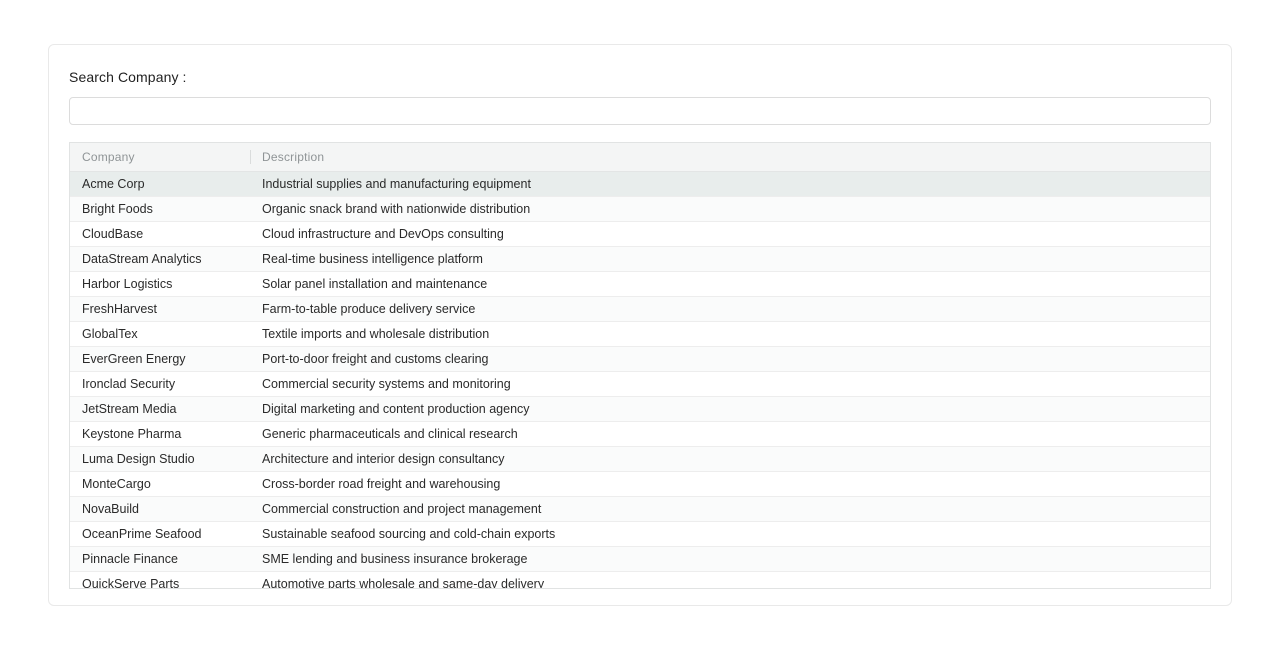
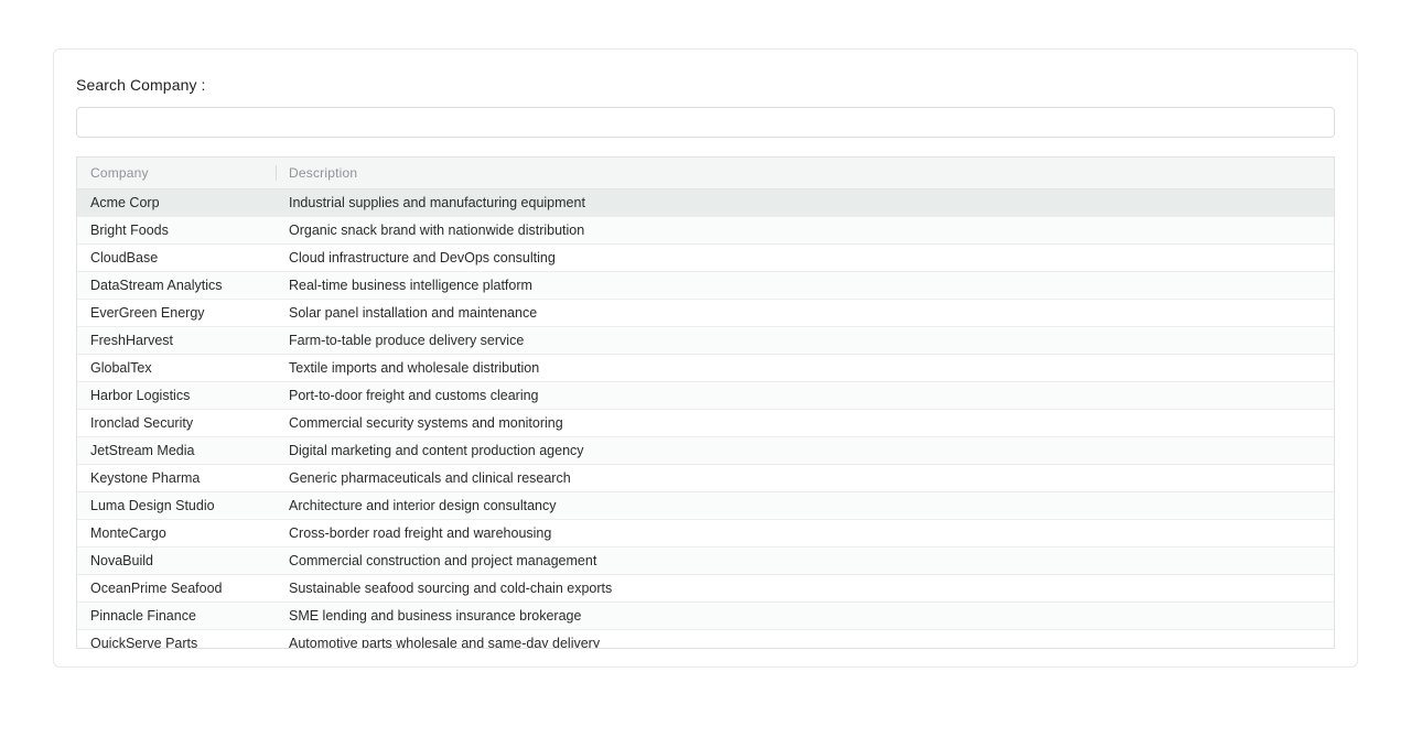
  Search Company :
  Company	Description
  Acme Corp	Industrial supplies and manufacturing equipment
  Bright Foods	Organic snack brand with nationwide distribution
  CloudBase	Cloud infrastructure and DevOps consulting
  DataStream Analytics	Real-time business intelligence platform
- Harbor Logistics	Solar panel installation and maintenance
+ EverGreen Energy	Solar panel installation and maintenance
  FreshHarvest	Farm-to-table produce delivery service
  GlobalTex	Textile imports and wholesale distribution
- EverGreen Energy	Port-to-door freight and customs clearing
+ Harbor Logistics	Port-to-door freight and customs clearing
  Ironclad Security	Commercial security systems and monitoring
  JetStream Media	Digital marketing and content production agency
  Keystone Pharma	Generic pharmaceuticals and clinical research
  Luma Design Studio	Architecture and interior design consultancy
  MonteCargo	Cross-border road freight and warehousing
  NovaBuild	Commercial construction and project management
  OceanPrime Seafood	Sustainable seafood sourcing and cold-chain exports
  Pinnacle Finance	SME lending and business insurance brokerage
  QuickServe Parts	Automotive parts wholesale and same-day delivery
